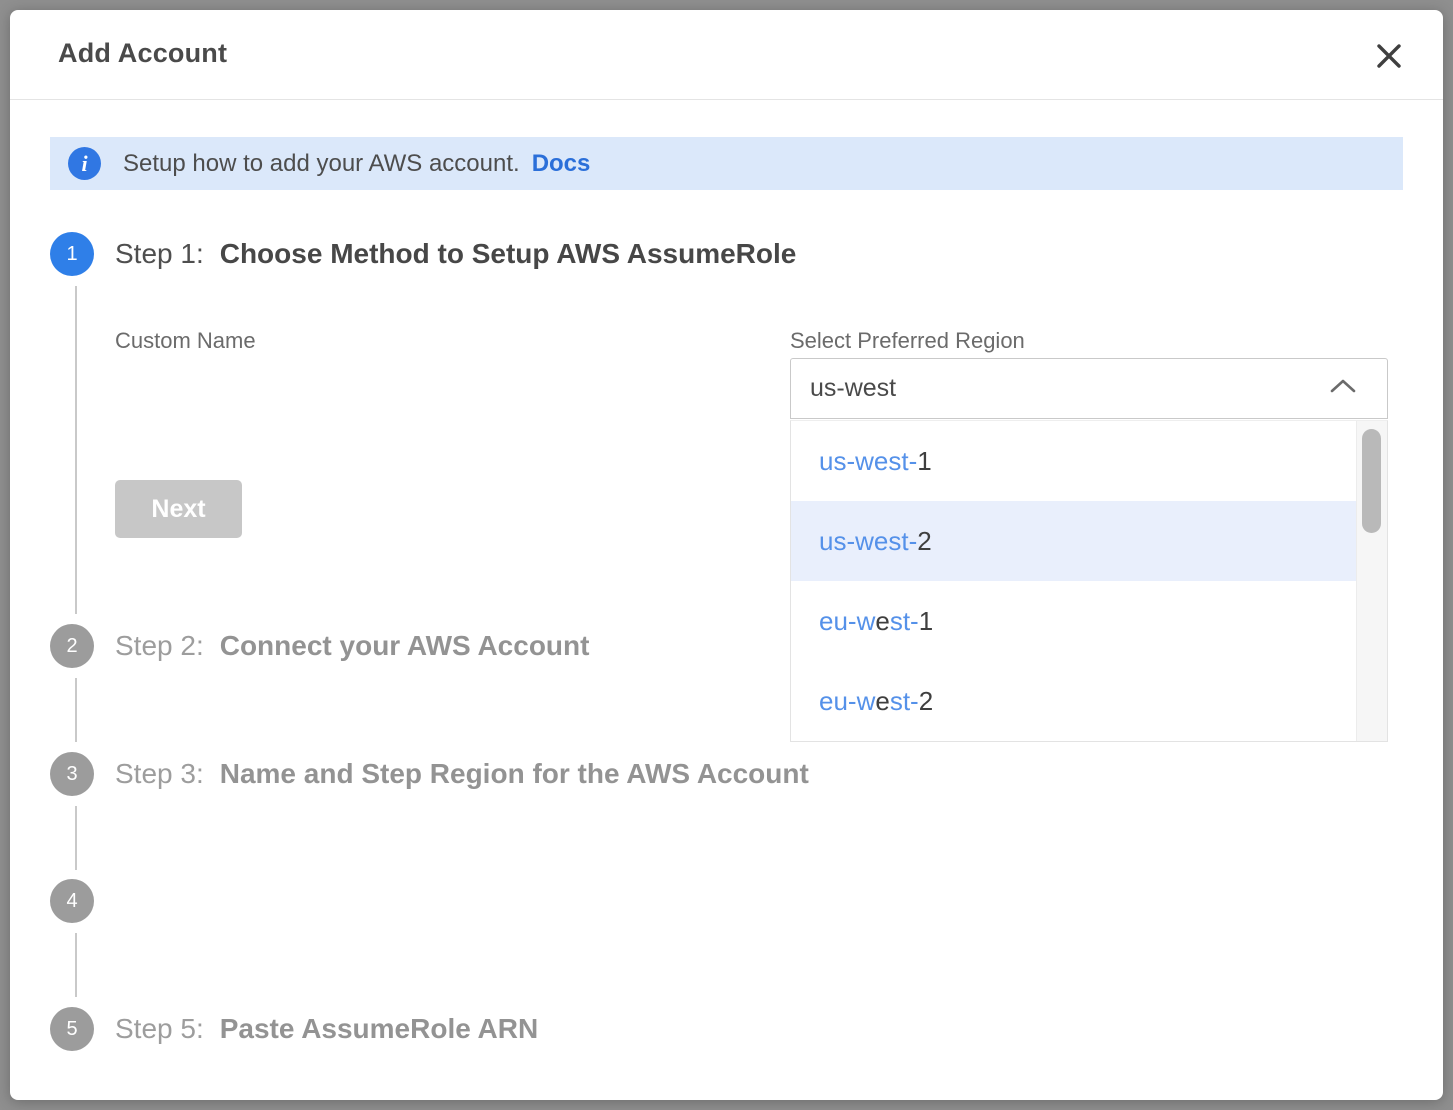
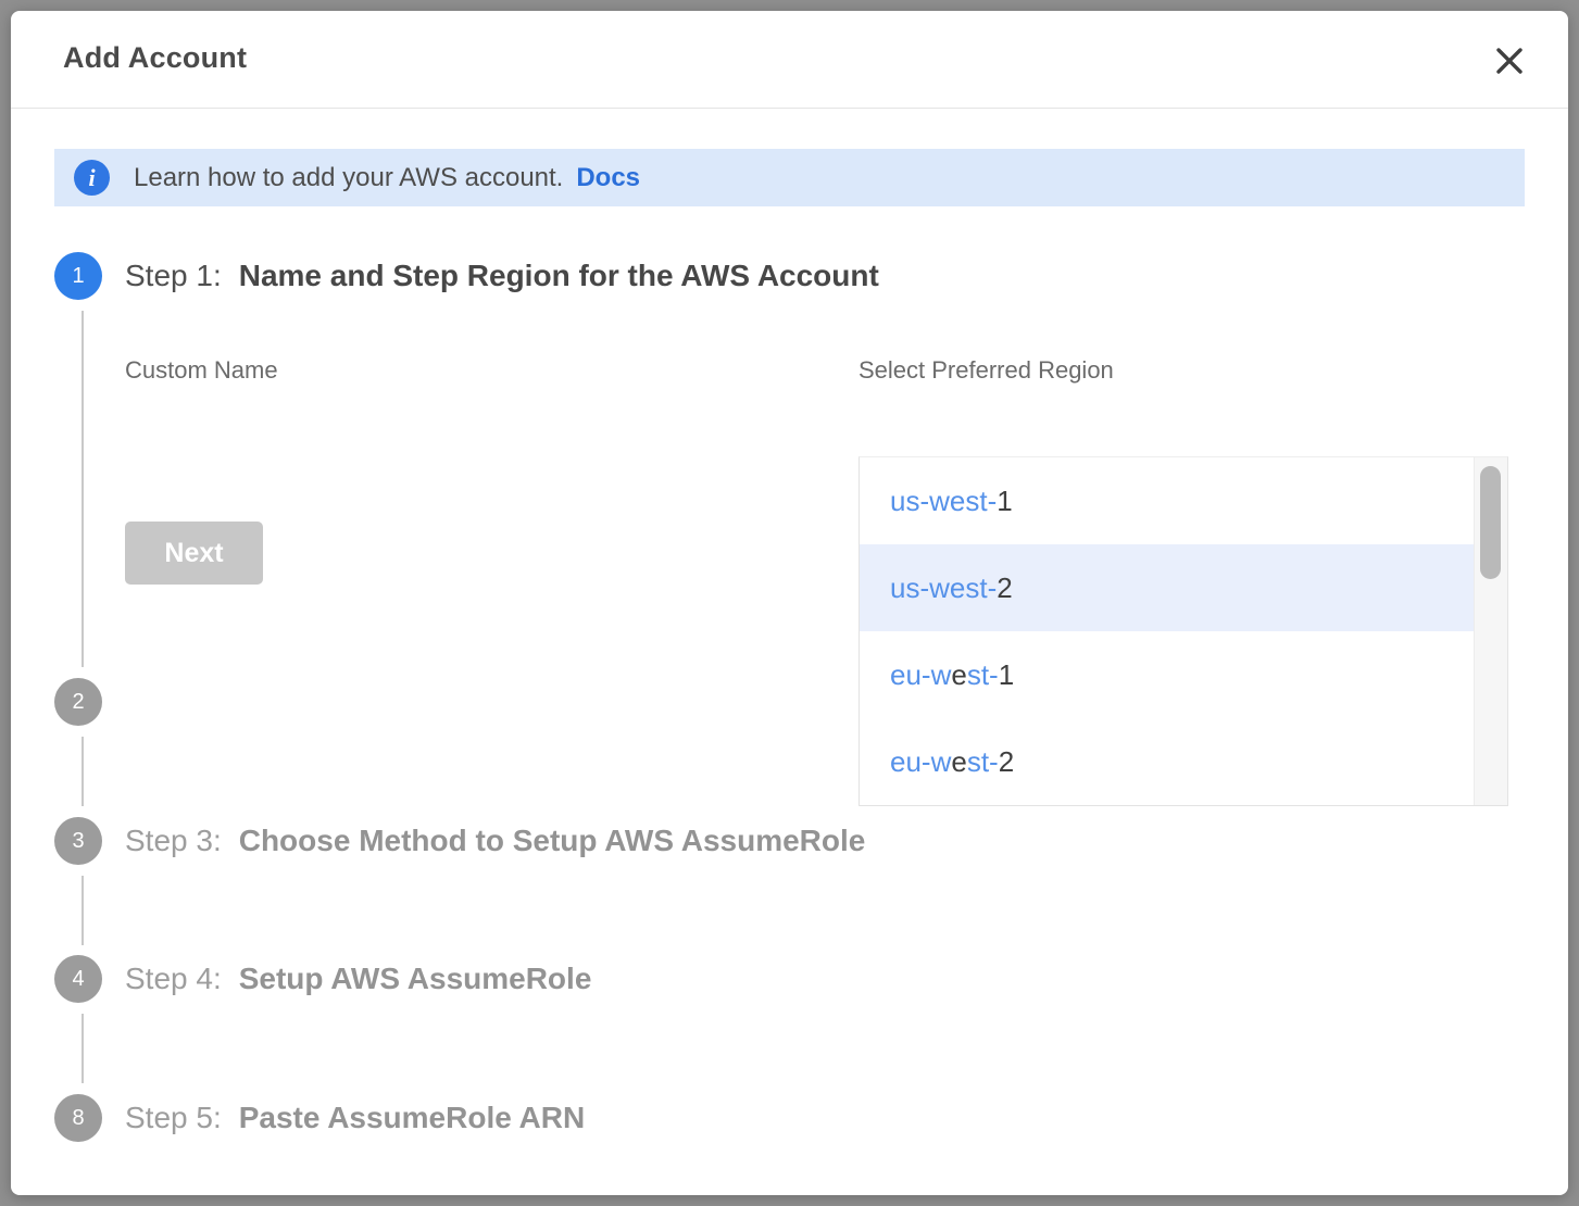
  Add Account
  i
- Setup how to add your AWS account.
+ Learn how to add your AWS account.
  Docs
  1
- Step 1: Choose Method to Setup AWS AssumeRole
+ Step 1: Name and Step Region for the AWS Account
  Custom Name
  Next
  Select Preferred Region
- us-west
  us-west-
  1
  us-west-
  2
  eu-w
  e
  st-
  1
  eu-w
  e
  st-
  2
  2
- Step 2: Connect your AWS Account
  3
- Step 3: Name and Step Region for the AWS Account
+ Step 3: Choose Method to Setup AWS AssumeRole
  4
+ Step 4: Setup AWS AssumeRole
- 5
+ 8
  Step 5: Paste AssumeRole ARN
